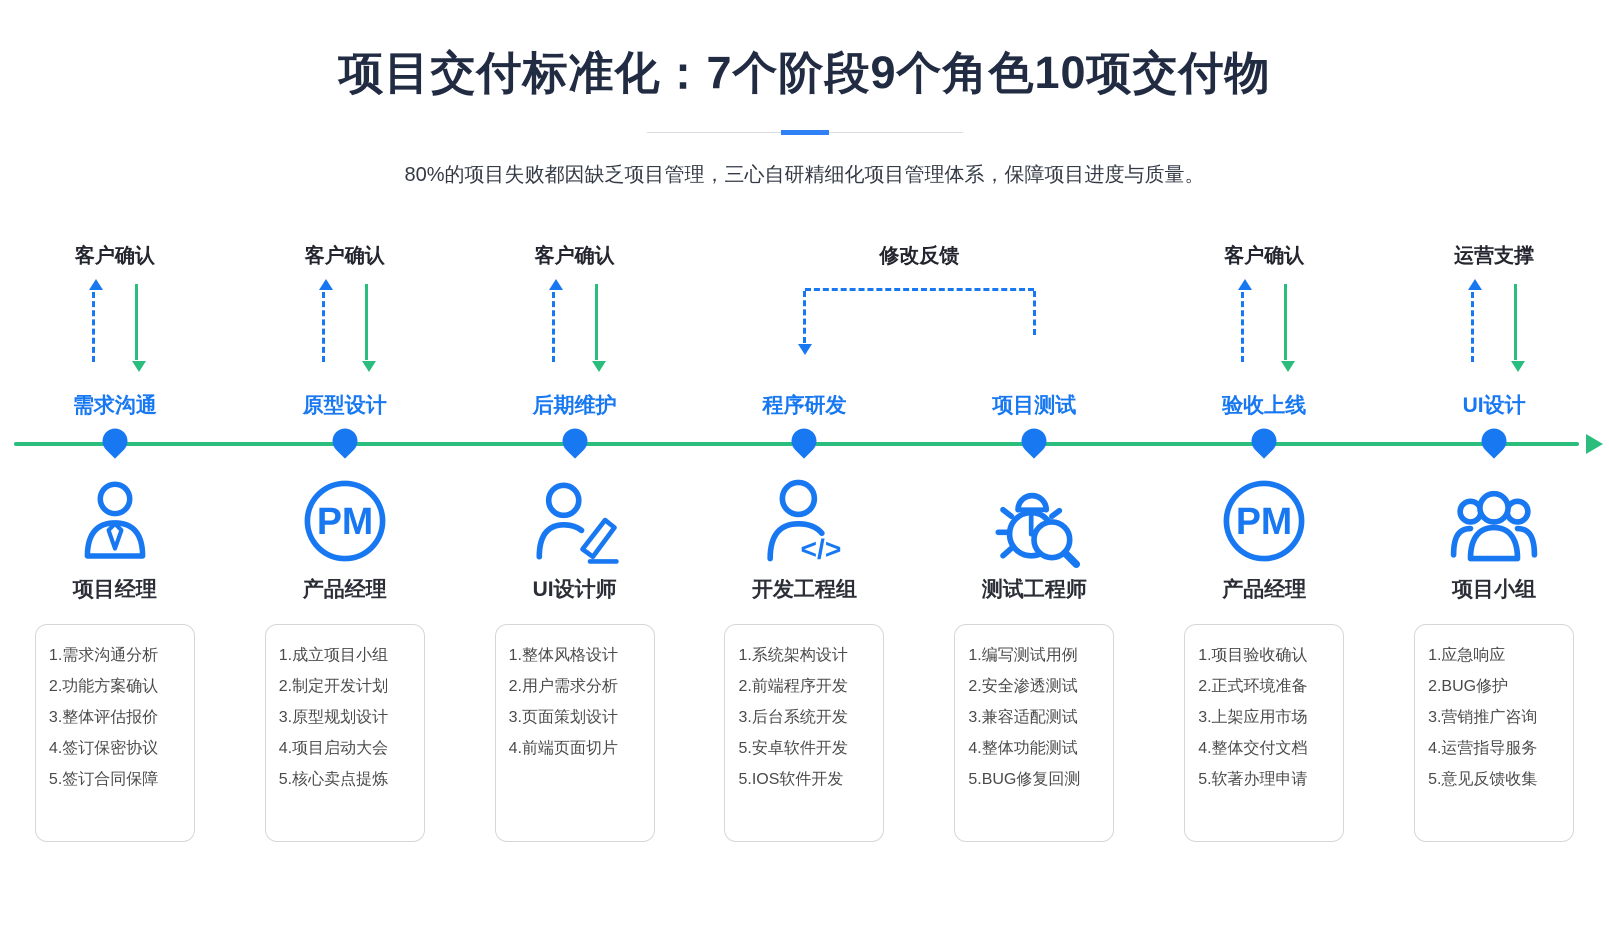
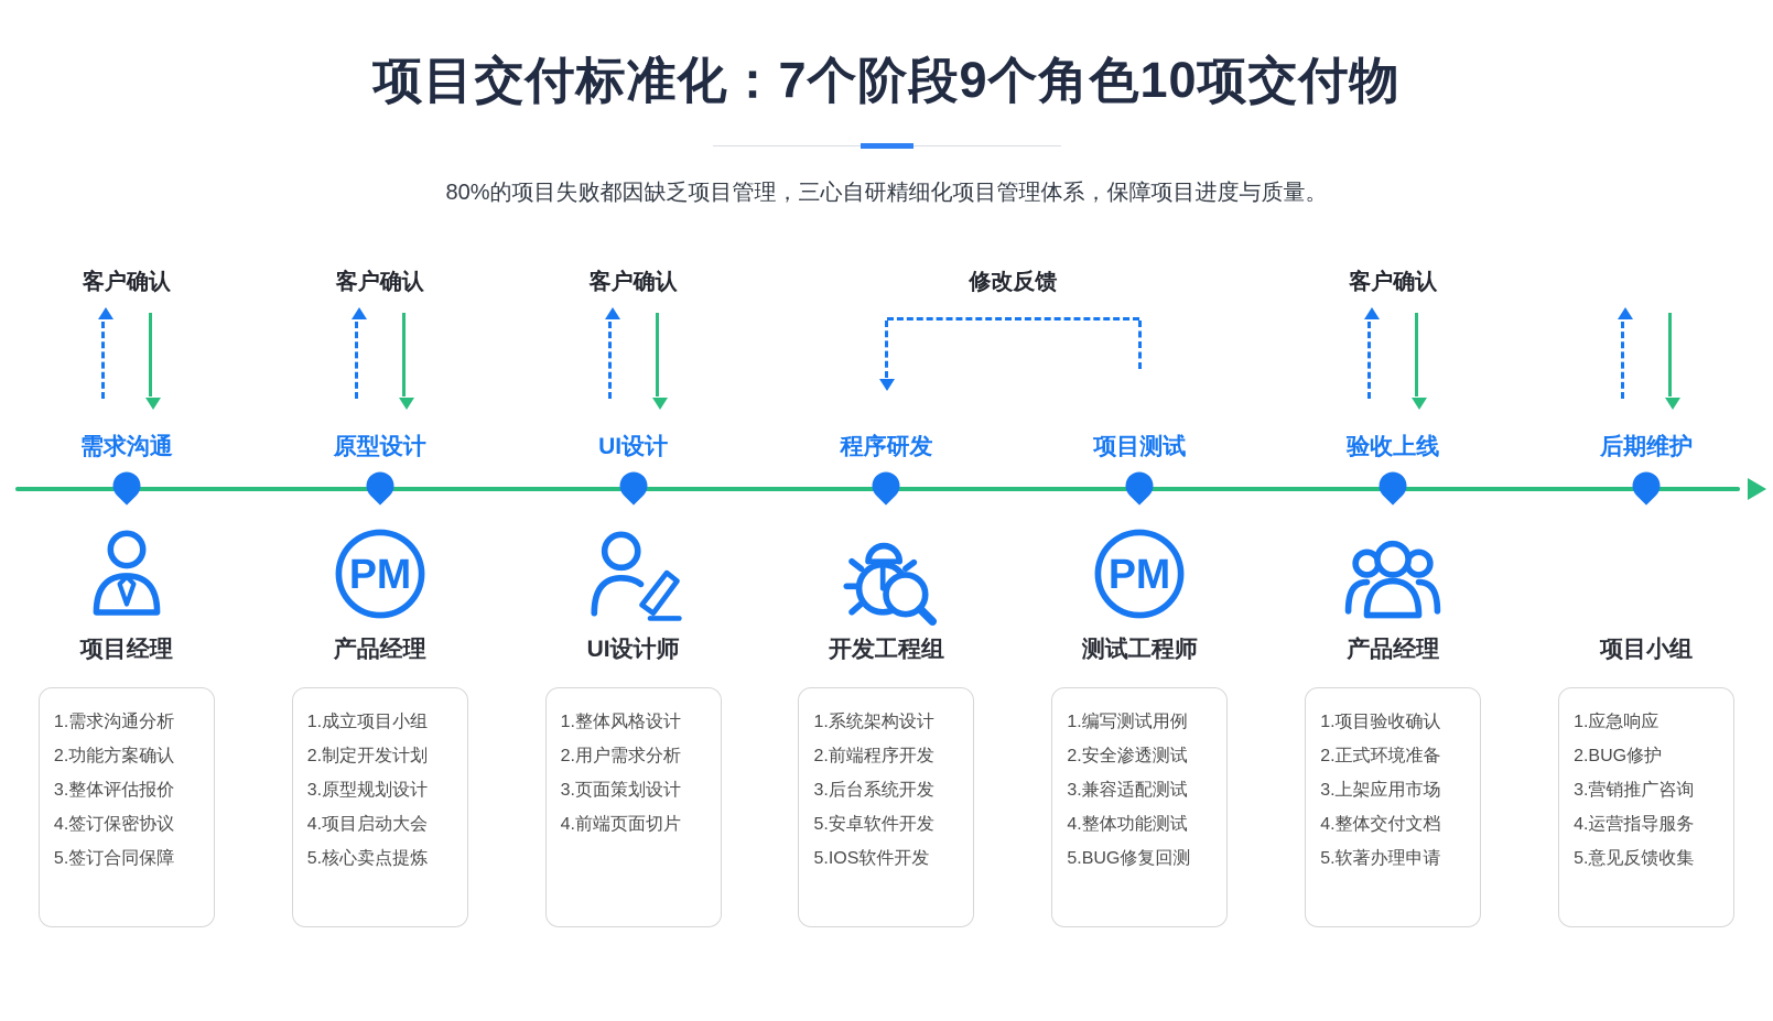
  项目交付标准化：7个阶段9个角色10项交付物
  80%的项目失败都因缺乏项目管理，三心自研精细化项目管理体系，保障项目进度与质量。
  客户确认
  客户确认
  客户确认
  客户确认
- 运营支撑
  修改反馈
  需求沟通
  原型设计
- 后期维护
+ UI设计
  程序研发
  项目测试
  验收上线
- UI设计
+ 后期维护
  PM
- </>
  PM
  项目经理
  产品经理
  UI设计师
  开发工程组
  测试工程师
  产品经理
  项目小组
  1.需求沟通分析
  2.功能方案确认
  3.整体评估报价
  4.签订保密协议
  5.签订合同保障
  1.成立项目小组
  2.制定开发计划
  3.原型规划设计
  4.项目启动大会
  5.核心卖点提炼
  1.整体风格设计
  2.用户需求分析
  3.页面策划设计
  4.前端页面切片
  1.系统架构设计
  2.前端程序开发
  3.后台系统开发
  5.安卓软件开发
  5.IOS软件开发
  1.编写测试用例
  2.安全渗透测试
  3.兼容适配测试
  4.整体功能测试
  5.BUG修复回测
  1.项目验收确认
  2.正式环境准备
  3.上架应用市场
  4.整体交付文档
  5.软著办理申请
  1.应急响应
  2.BUG修护
  3.营销推广咨询
  4.运营指导服务
  5.意见反馈收集
